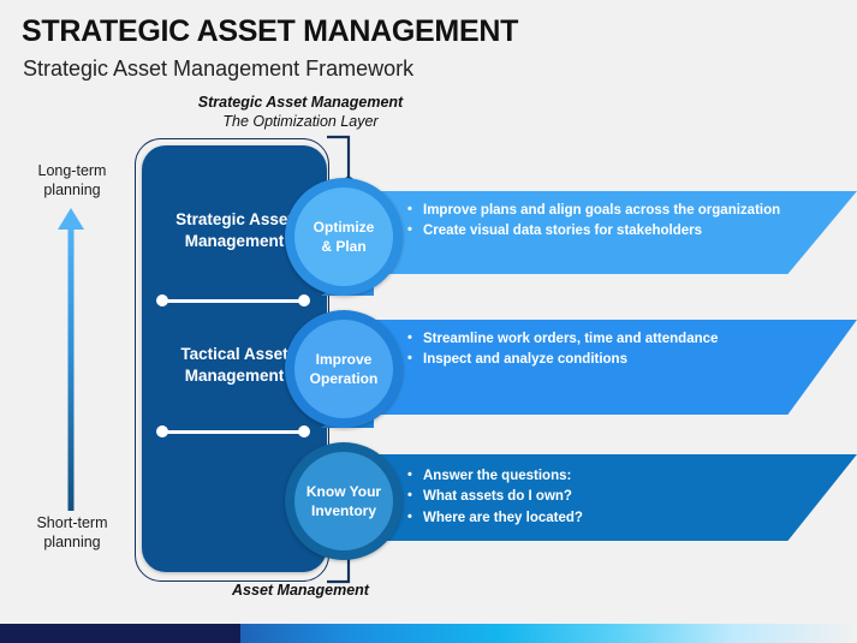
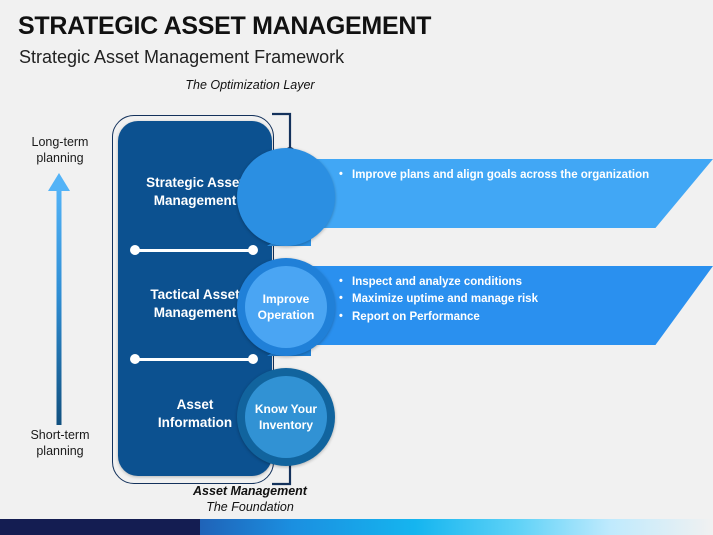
  STRATEGIC ASSET MANAGEMENT
  Strategic Asset Management Framework
- Strategic Asset Management
  The Optimization Layer
  Asset Management
+ The Foundation
  Long-term
  planning
  Short-term
  planning
  Strategic Asse
  Management
  Tactical Asset
  Management
+ Asset
+ Information
  Improve plans and align goals across the organization
- Create visual data stories for stakeholders
- Optimize
- & Plan
- Streamline work orders, time and attendance
  Inspect and analyze conditions
+ Maximize uptime and manage risk
+ Report on Performance
  Improve
  Operation
- Answer the questions:
- What assets do I own?
- Where are they located?
  Know Your
  Inventory
